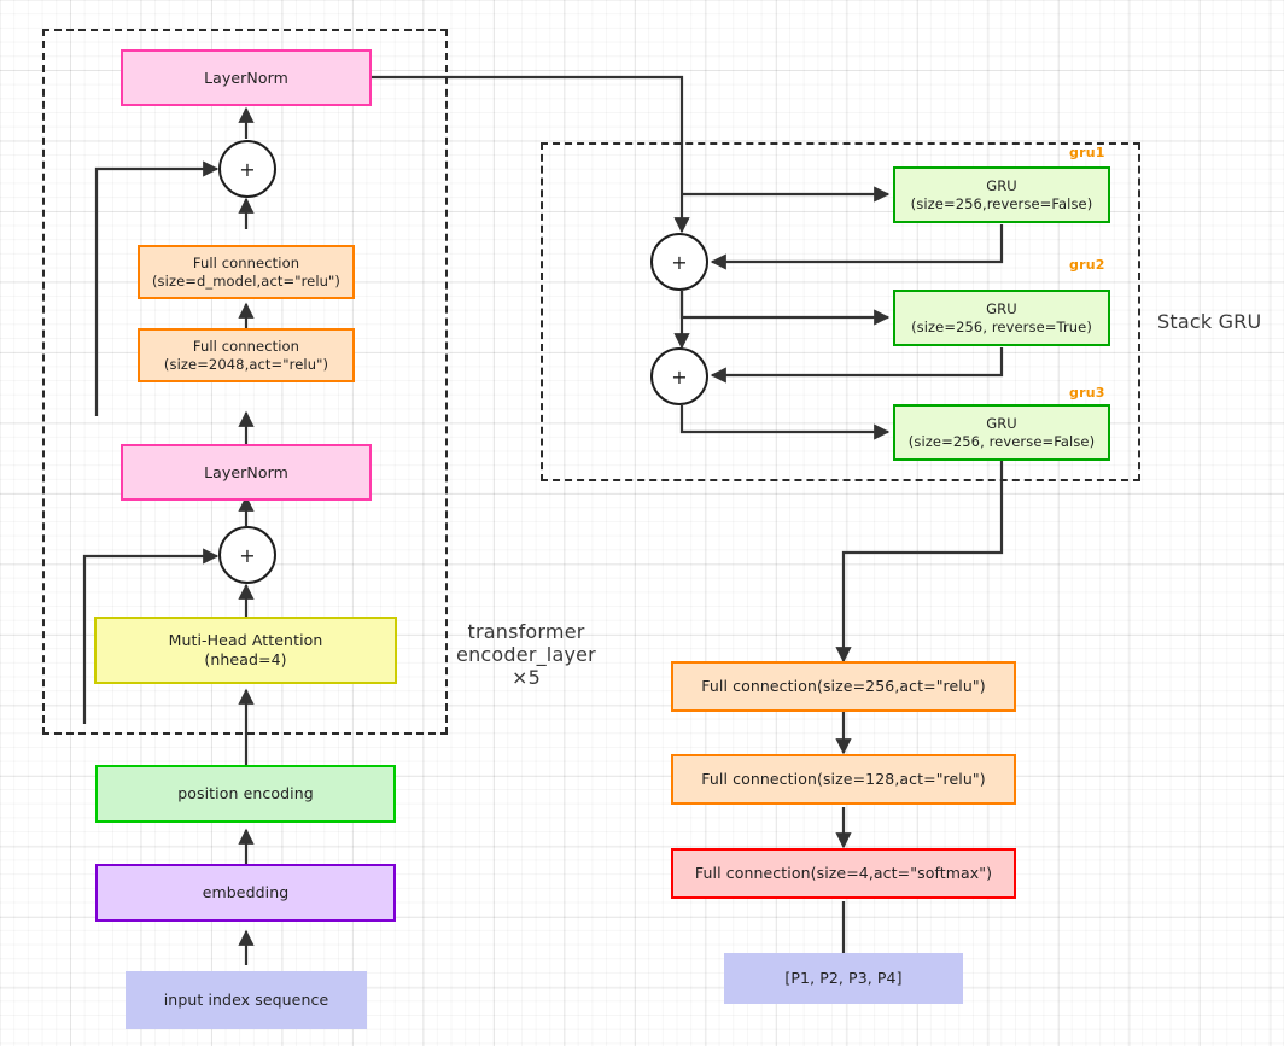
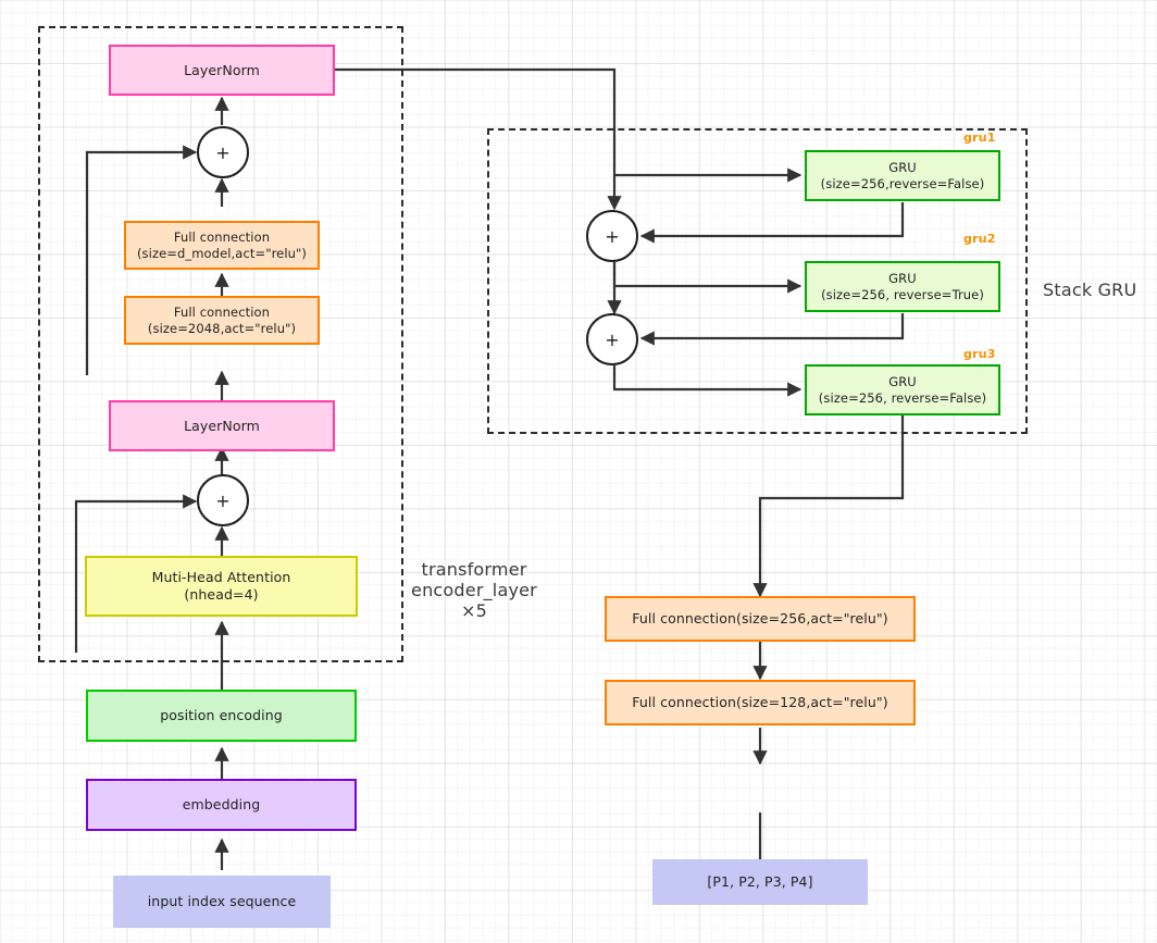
  transformer
  encoder_layer
  ×5
  Stack GRU
  gru1
  gru2
  gru3
  +
  +
  +
  +
  LayerNorm
  Full connection
  (size=d_model,act="relu")
  Full connection
  (size=2048,act="relu")
  LayerNorm
  Muti-Head Attention
  (nhead=4)
  position encoding
  embedding
  input index sequence
  GRU
  (size=256,reverse=False)
  GRU
  (size=256, reverse=True)
  GRU
  (size=256, reverse=False)
  Full connection(size=256,act="relu")
  Full connection(size=128,act="relu")
- Full connection(size=4,act="softmax")
  [P1, P2, P3, P4]
